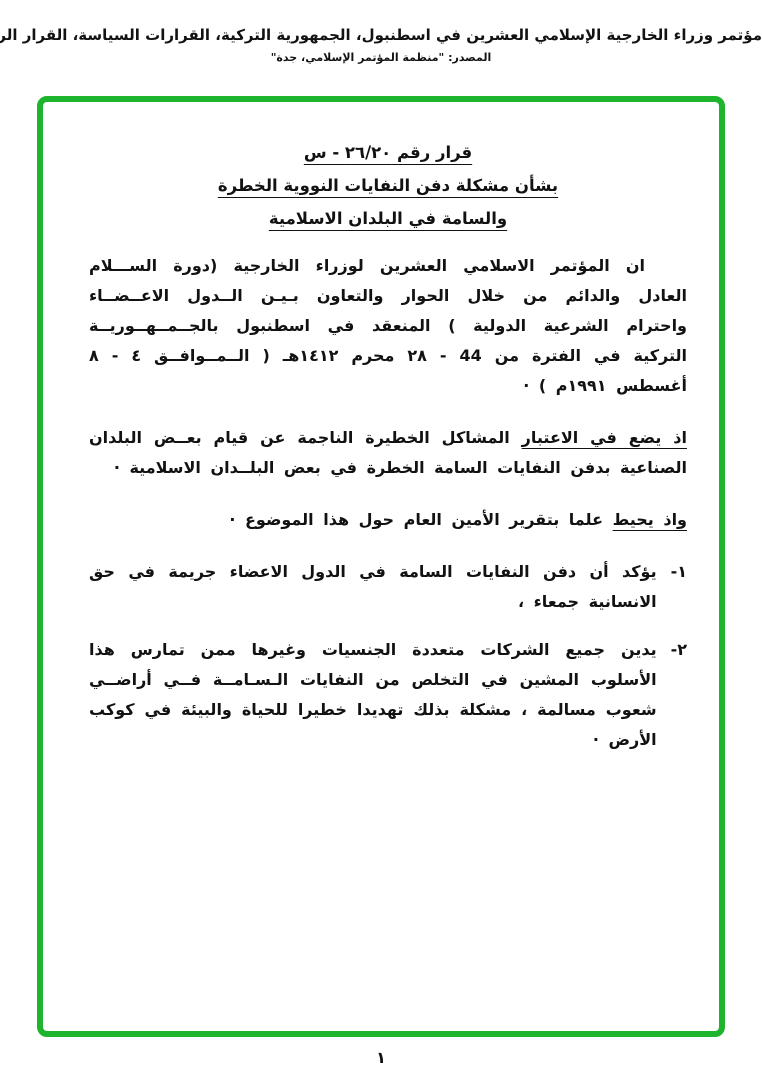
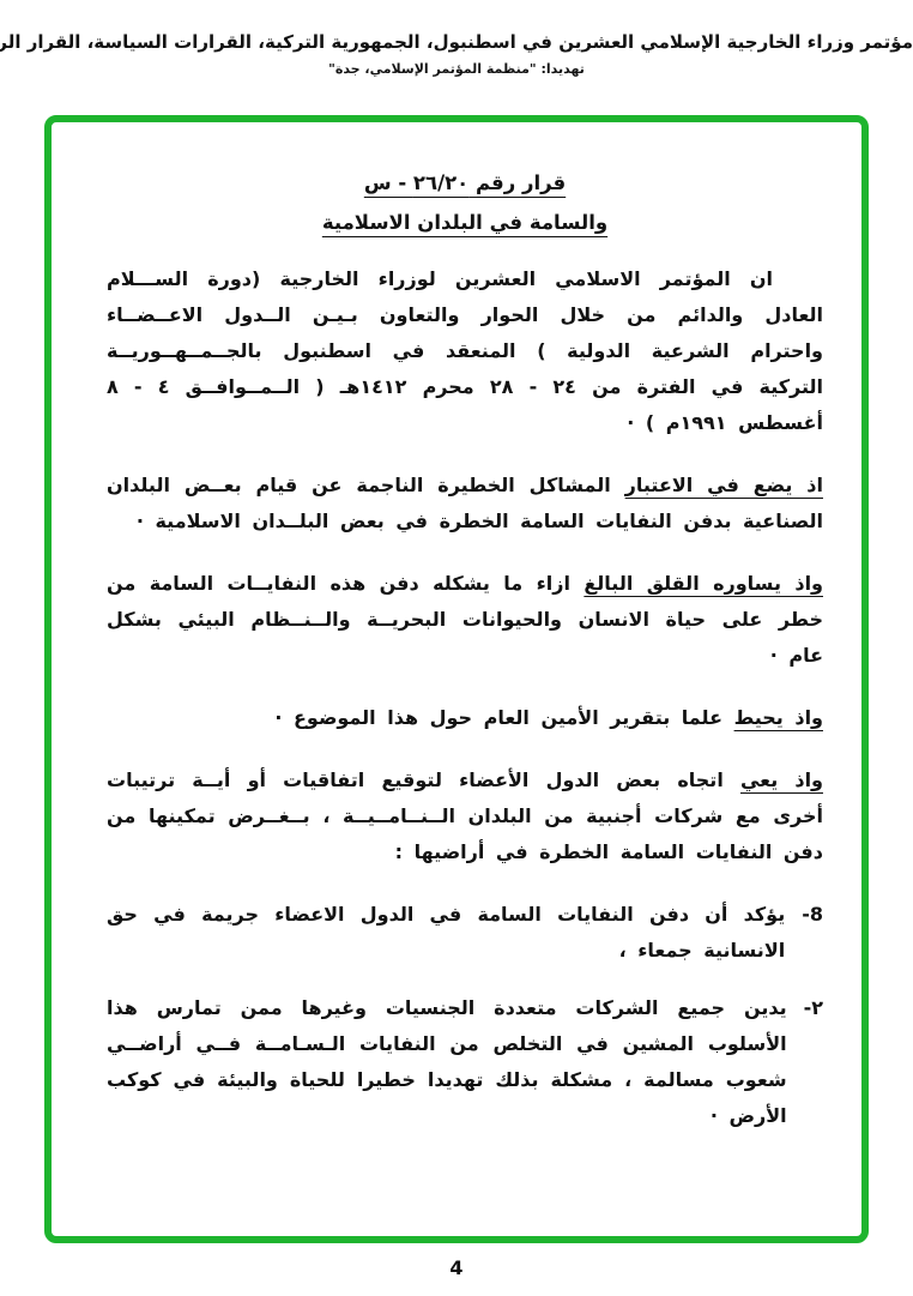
  مؤتمر وزراء الخارجية الإسلامي العشرين في اسطنبول، الجمهورية التركية، القرارات السياسة، القرار الر
- المصدر: "منظمة المؤتمر الإسلامي، جدة"
+ تهديدا: "منظمة المؤتمر الإسلامي، جدة"
  قرار رقم ٢٦/٢٠ - س
- بشأن مشكلة دفن النفايات النووية الخطرة
  والسامة في البلدان الاسلامية
- ان المؤتمر الاسلامي العشرين لوزراء الخارجية (دورة الســـلام العادل والدائم من خلال الحوار والتعاون بـيـن الــدول الاعــضــاء واحترام الشرعية الدولية ) المنعقد في اسطنبول بالجــمــهــوريــة التركية في الفترة من 44 - ٢٨ محرم ١٤١٢هـ ( الــمــوافــق ٤ - ٨ أغسطس ١٩٩١م ) ·
+ ان المؤتمر الاسلامي العشرين لوزراء الخارجية (دورة الســـلام العادل والدائم من خلال الحوار والتعاون بـيـن الــدول الاعــضــاء واحترام الشرعية الدولية ) المنعقد في اسطنبول بالجــمــهــوريــة التركية في الفترة من ٢٤ - ٢٨ محرم ١٤١٢هـ ( الــمــوافــق ٤ - ٨ أغسطس ١٩٩١م ) ·
  اذ يضع في الاعتبار المشاكل الخطيرة الناجمة عن قيام بعــض البلدان الصناعية بدفن النفايات السامة الخطرة في بعض البلــدان الاسلامية ·
+ واذ يساوره القلق البالغ ازاء ما يشكله دفن هذه النفايــات السامة من خطر على حياة الانسان والحيوانات البحريــة والــنــظام البيئي بشكل عام ·
  واذ يحيط علما بتقرير الأمين العام حول هذا الموضوع ·
+ واذ يعي اتجاه بعض الدول الأعضاء لتوقيع اتفاقيات أو أيــة ترتيبات أخرى مع شركات أجنبية من البلدان الــنــامــيــة ، بــغــرض تمكينها من دفن النفايات السامة الخطرة في أراضيها :
- ١-
+ 8-
  يؤكد أن دفن النفايات السامة في الدول الاعضاء جريمة في حق الانسانية جمعاء ،
  ٢-
  يدين جميع الشركات متعددة الجنسيات وغيرها ممن تمارس هذا الأسلوب المشين في التخلص من النفايات الـسـامــة فــي أراضــي شعوب مسالمة ، مشكلة بذلك تهديدا خطيرا للحياة والبيئة في كوكب الأرض ·
- ١
+ 4
